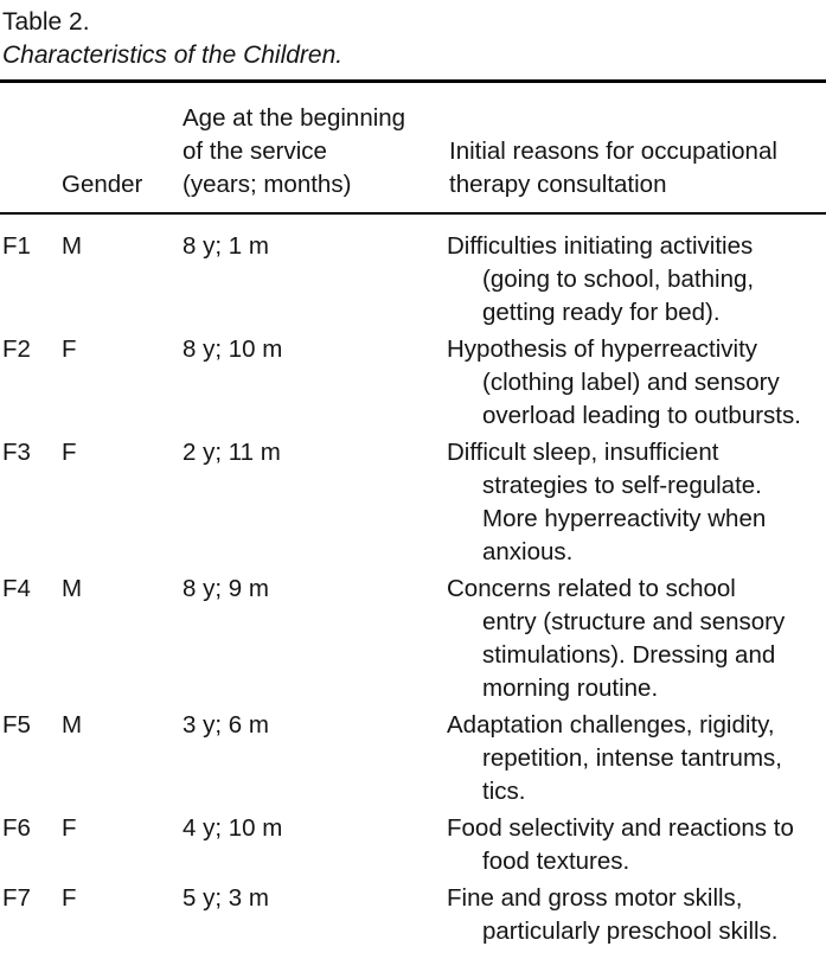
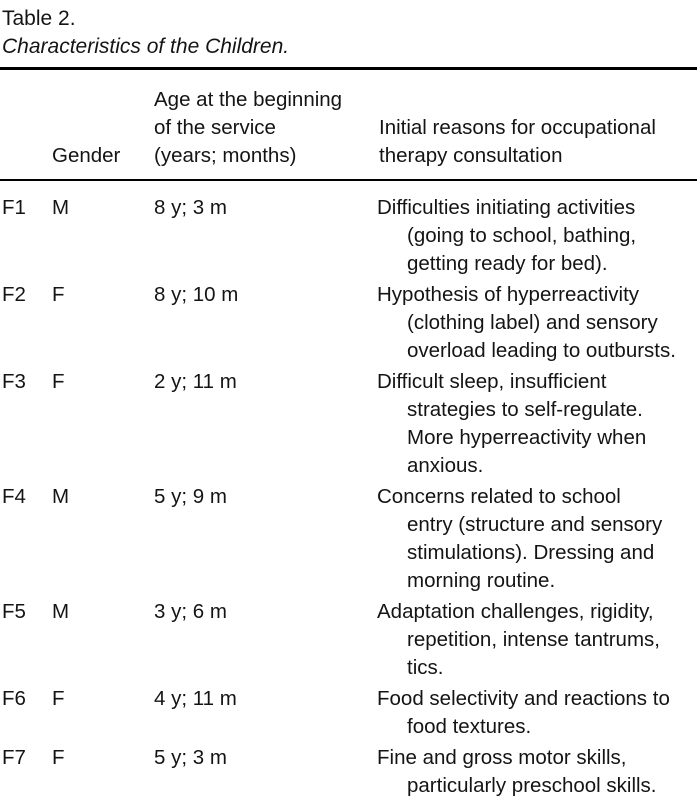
  Table 2.
  Characteristics of the Children.
  Gender
  Age at the beginning
  of the service
  (years; months)
  Initial reasons for occupational
  therapy consultation
  F1
  M
- 8 y; 1 m
+ 8 y; 3 m
  Difficulties initiating activities
  (going to school, bathing,
  getting ready for bed).
  F2
  F
  8 y; 10 m
  Hypothesis of hyperreactivity
  (clothing label) and sensory
  overload leading to outbursts.
  F3
  F
  2 y; 11 m
  Difficult sleep, insufficient
  strategies to self-regulate.
  More hyperreactivity when
  anxious.
  F4
  M
- 8 y; 9 m
+ 5 y; 9 m
  Concerns related to school
  entry (structure and sensory
  stimulations). Dressing and
  morning routine.
  F5
  M
  3 y; 6 m
  Adaptation challenges, rigidity,
  repetition, intense tantrums,
  tics.
  F6
  F
- 4 y; 10 m
+ 4 y; 11 m
  Food selectivity and reactions to
  food textures.
  F7
  F
  5 y; 3 m
  Fine and gross motor skills,
  particularly preschool skills.
